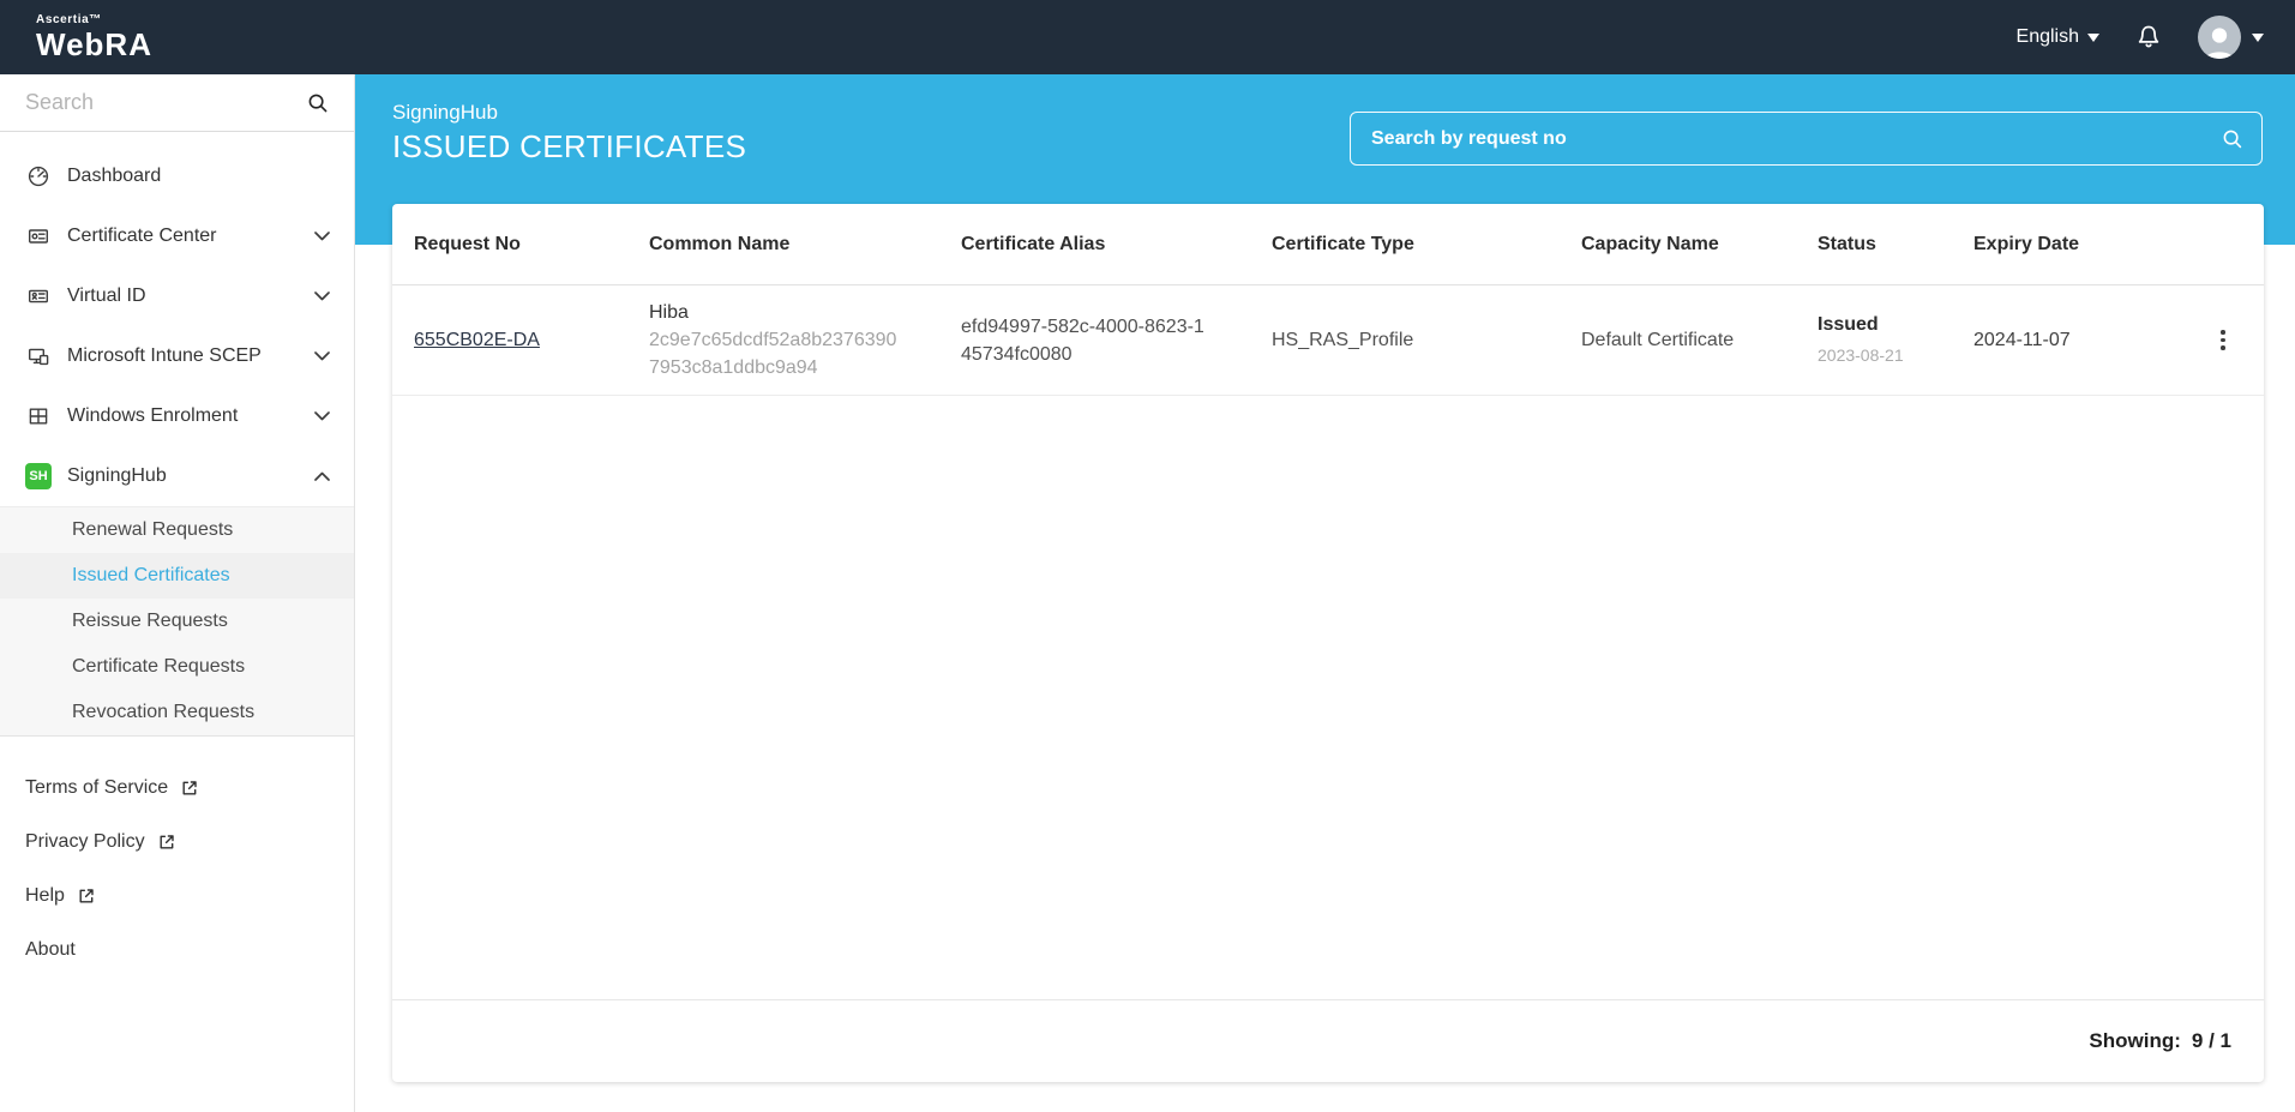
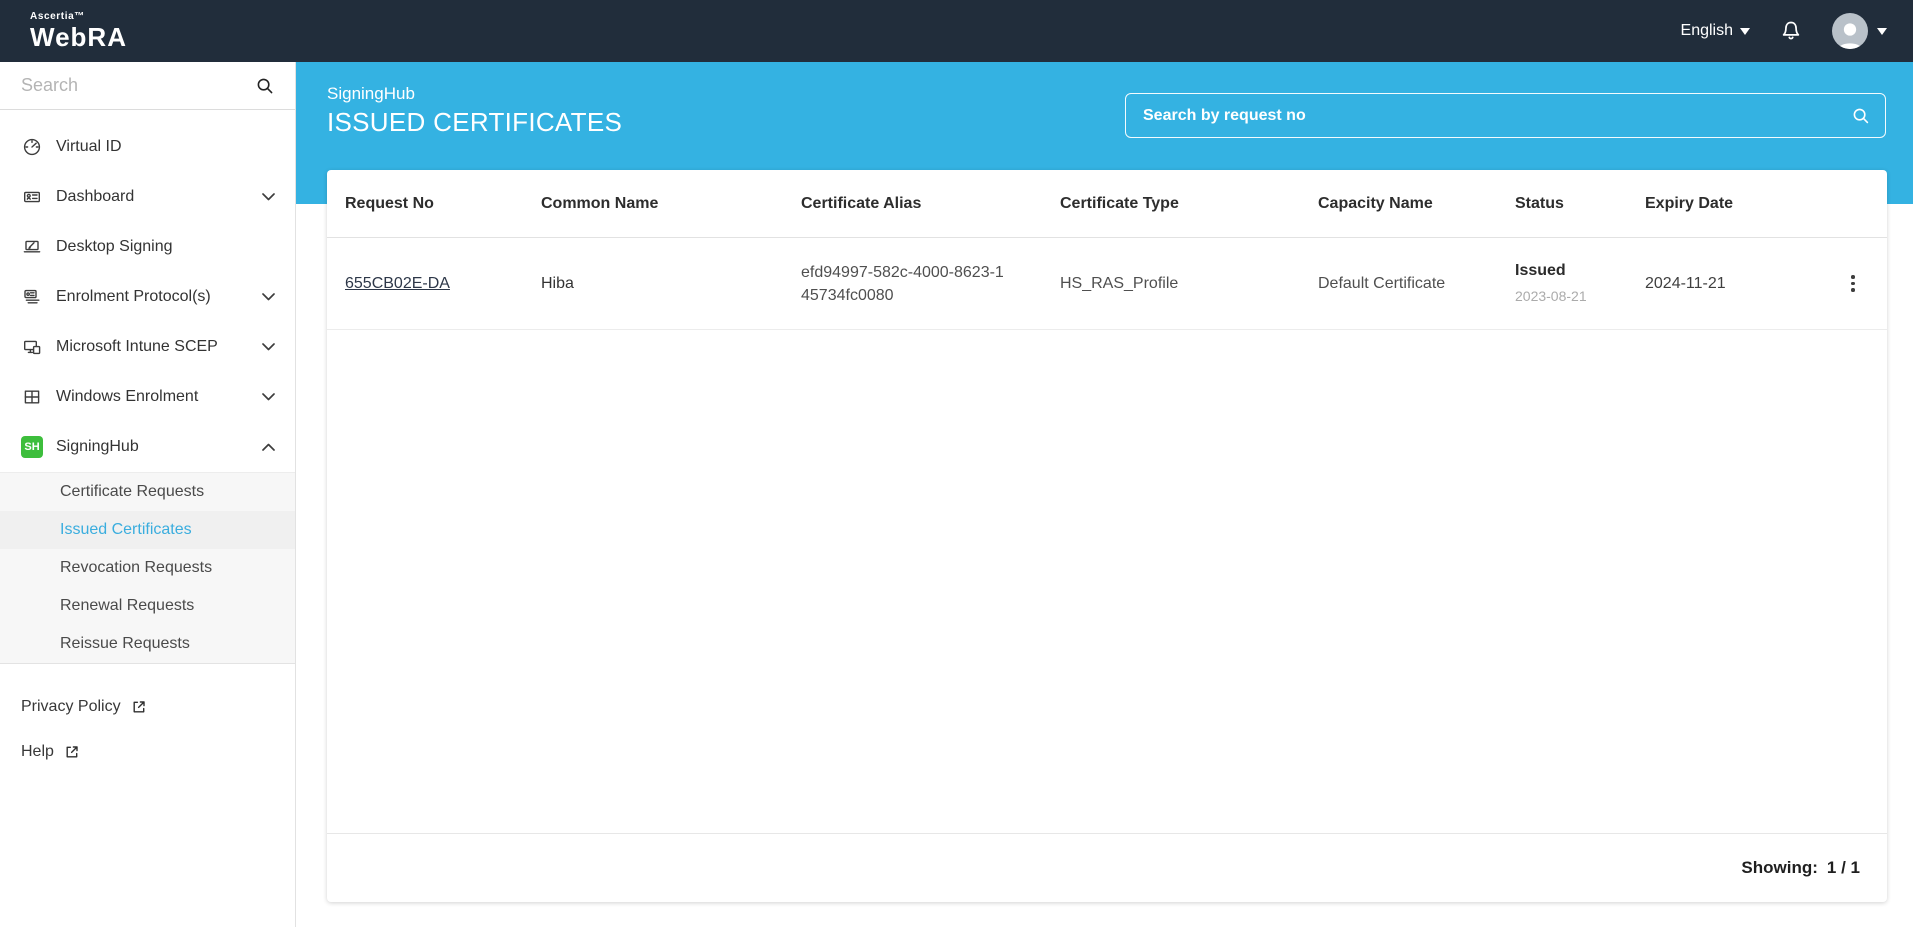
  Ascertia™
  WebRA
  English
  Search
- Dashboard
+ Virtual ID
- Certificate Center
- Virtual ID
+ Dashboard
+ Desktop Signing
+ Enrolment Protocol(s)
  Microsoft Intune SCEP
  Windows Enrolment
  SH
  SigningHub
- Renewal Requests
+ Certificate Requests
  Issued Certificates
- Reissue Requests
+ Revocation Requests
- Certificate Requests
+ Renewal Requests
- Revocation Requests
+ Reissue Requests
- Terms of Service
  Privacy Policy
  Help
- About
  SigningHub
  ISSUED CERTIFICATES
  Search by request no
  Request No
  Common Name
  Certificate Alias
  Certificate Type
  Capacity Name
  Status
  Expiry Date
  655CB02E-DA
  Hiba
- 2c9e7c65dcdf52a8b23763907953c8a1ddbc9a94
  efd94997-582c-4000-8623-145734fc0080
  HS_RAS_Profile
  Default Certificate
  Issued
  2023-08-21
- 2024-11-07
+ 2024-11-21
  Showing:
- 9 / 1
+ 1 / 1
